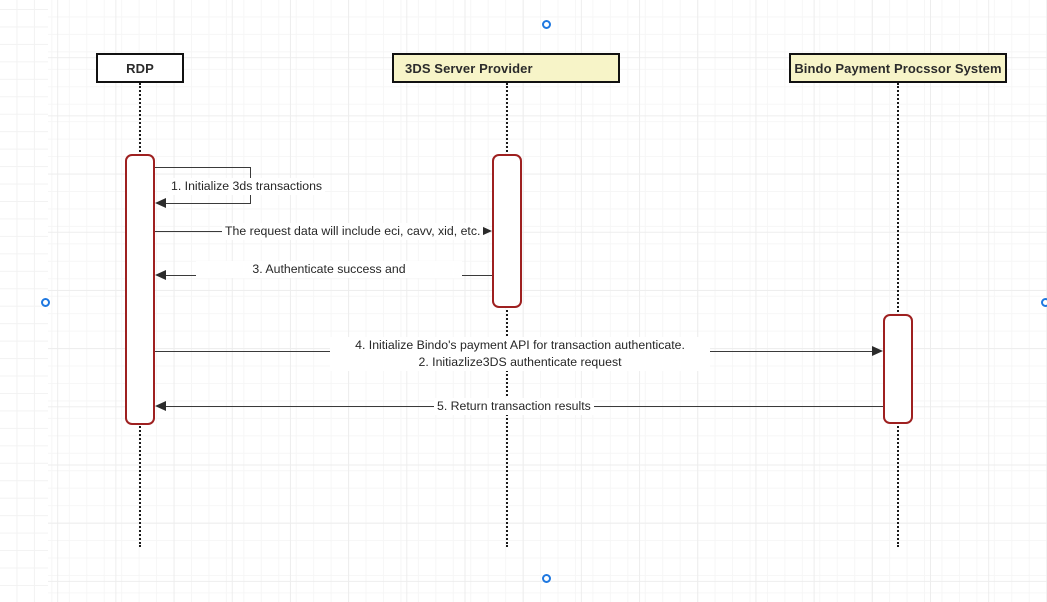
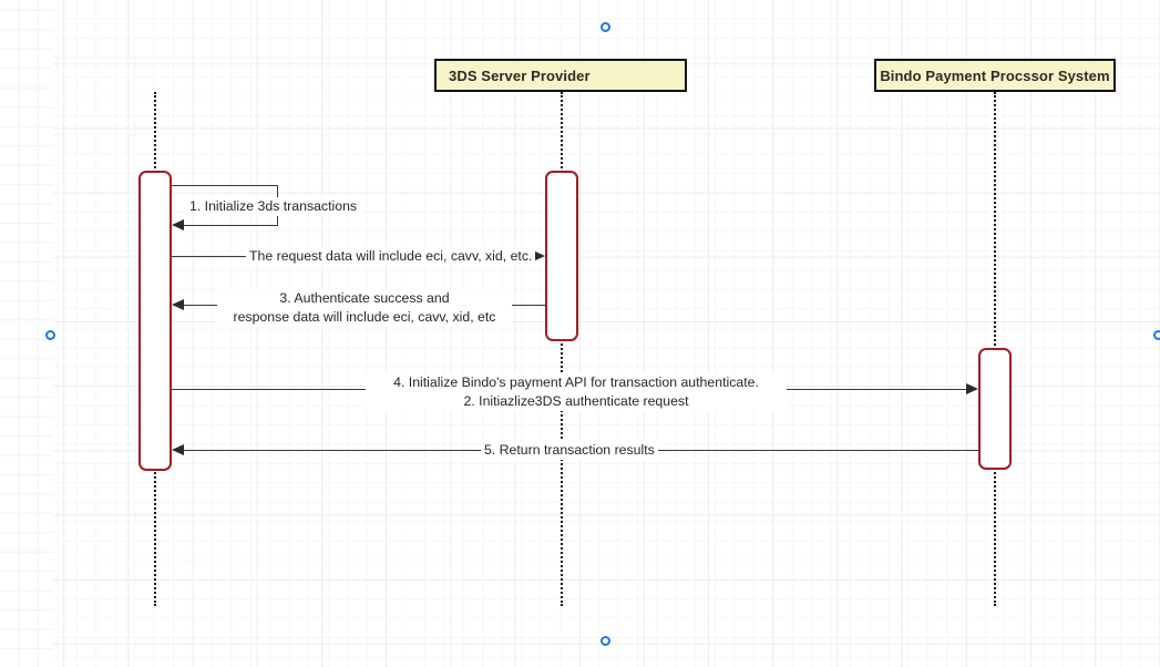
- RDP
  3DS Server Provider
  Bindo Payment Procssor System
  1. Initialize 3ds transactions
  The request data will include eci, cavv, xid, etc.
  3. Authenticate success and
+ response data will include eci, cavv, xid, etc
  4. Initialize Bindo's payment API for transaction authenticate.
  2. Initiazlize3DS authenticate request
  5. Return transaction results
